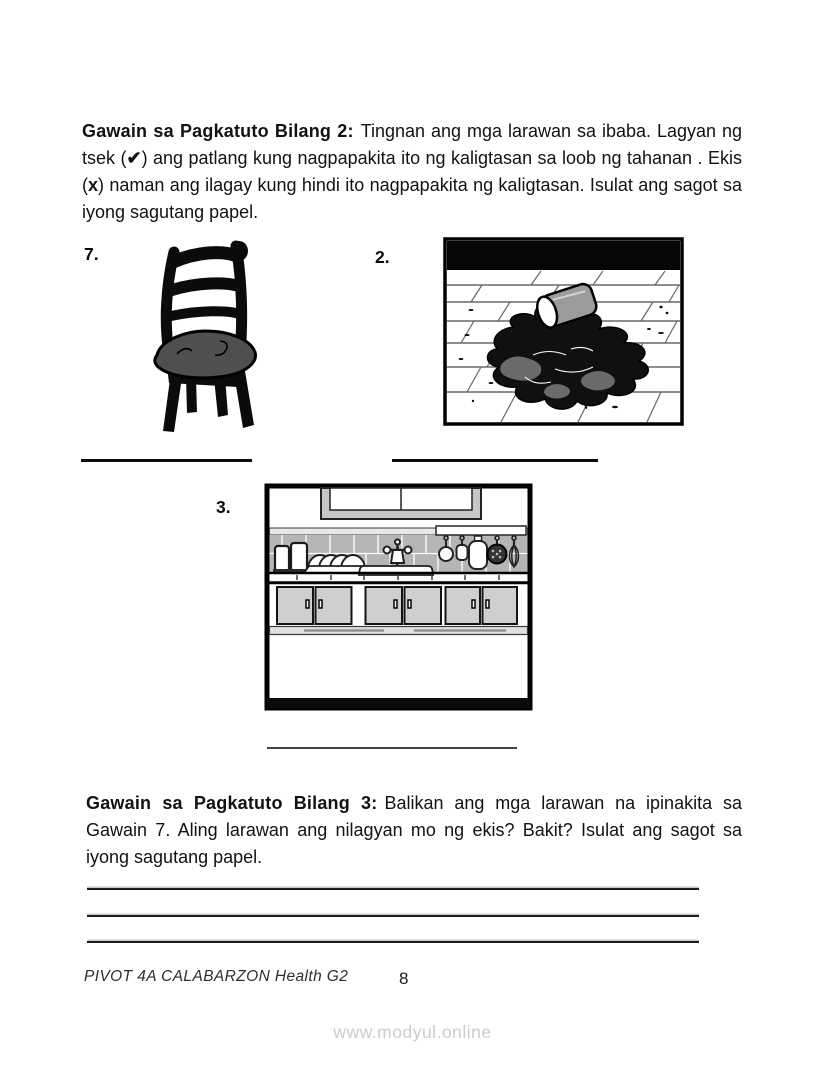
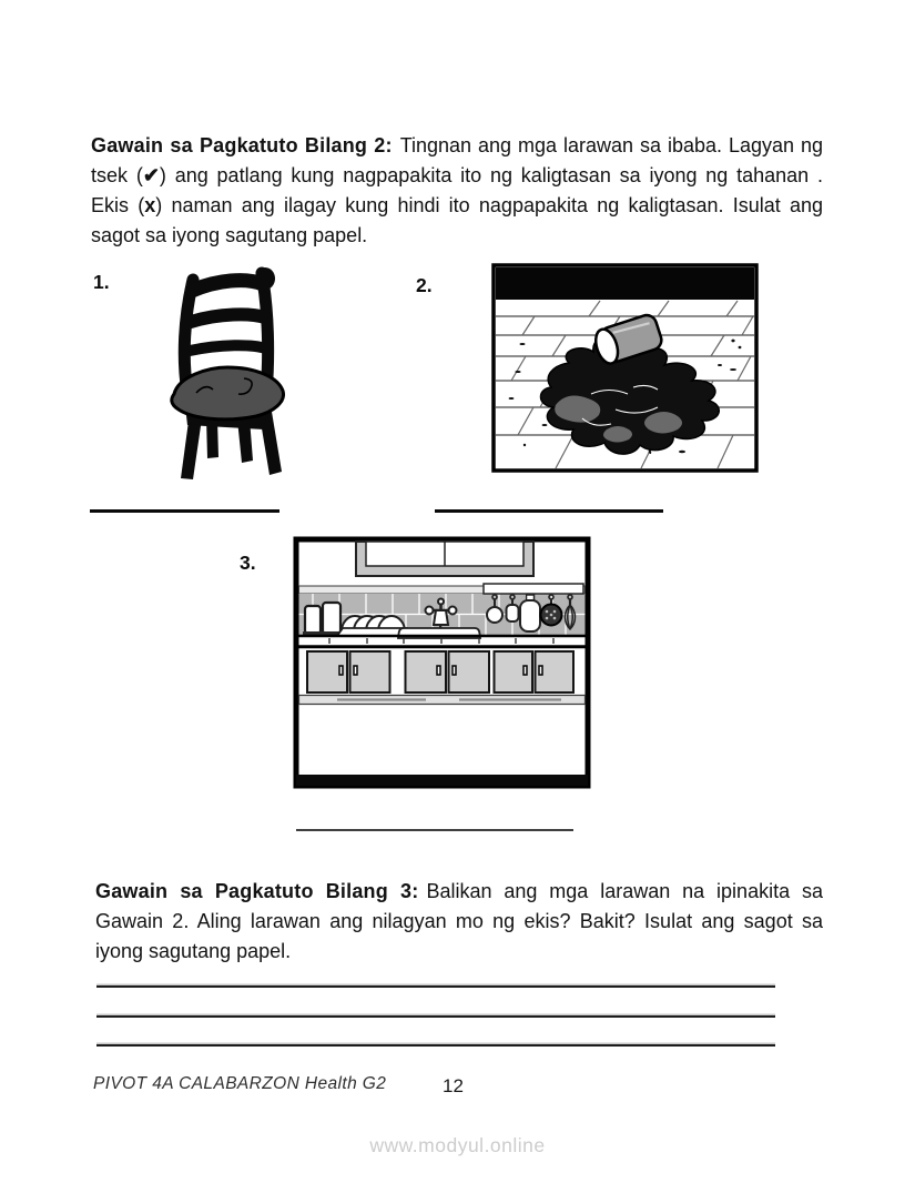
- Gawain sa Pagkatuto Bilang 2: Tingnan ang mga larawan sa ibaba. Lagyan ng tsek (✔) ang patlang kung nagpapakita ito ng kaligtasan sa loob ng tahanan . Ekis (x) naman ang ilagay kung hindi ito nagpapakita ng kaligtasan. Isulat ang sagot sa iyong sagutang papel.
+ Gawain sa Pagkatuto Bilang 2: Tingnan ang mga larawan sa ibaba. Lagyan ng tsek (✔) ang patlang kung nagpapakita ito ng kaligtasan sa iyong ng tahanan . Ekis (x) naman ang ilagay kung hindi ito nagpapakita ng kaligtasan. Isulat ang sagot sa iyong sagutang papel.
- 7.
+ 1.
  2.
  3.
- Gawain sa Pagkatuto Bilang 3: Balikan ang mga larawan na ipinakita sa Gawain 7. Aling larawan ang nilagyan mo ng ekis? Bakit? Isulat ang sagot sa iyong sagutang papel.
+ Gawain sa Pagkatuto Bilang 3: Balikan ang mga larawan na ipinakita sa Gawain 2. Aling larawan ang nilagyan mo ng ekis? Bakit? Isulat ang sagot sa iyong sagutang papel.
  PIVOT 4A CALABARZON Health G2
- 8
+ 12
  www.modyul.online
